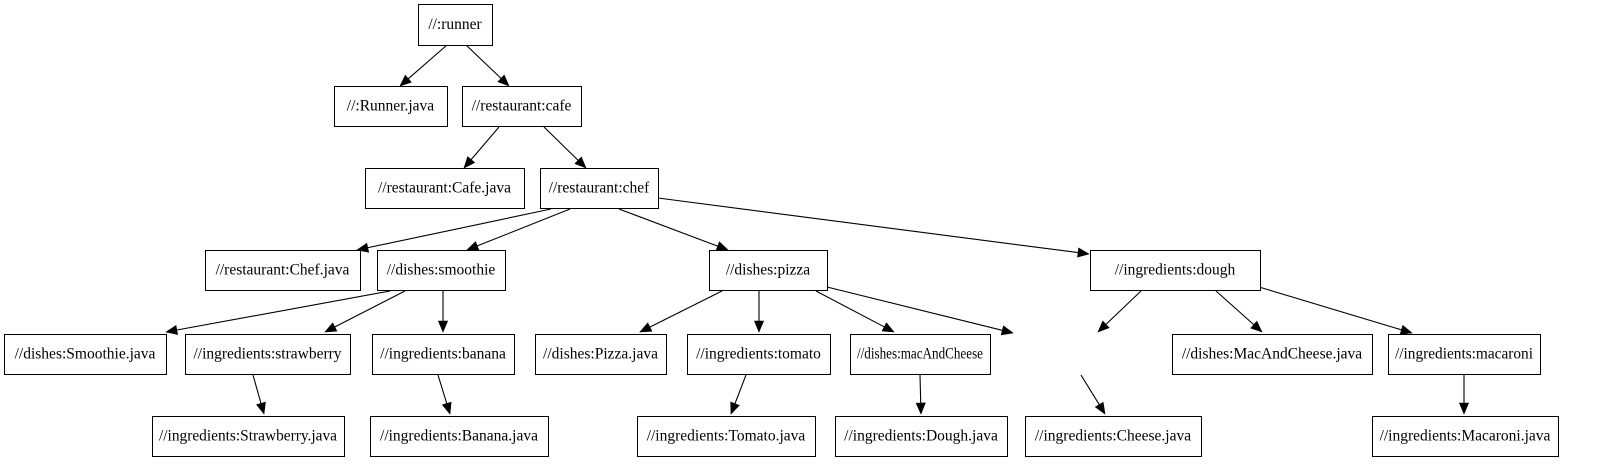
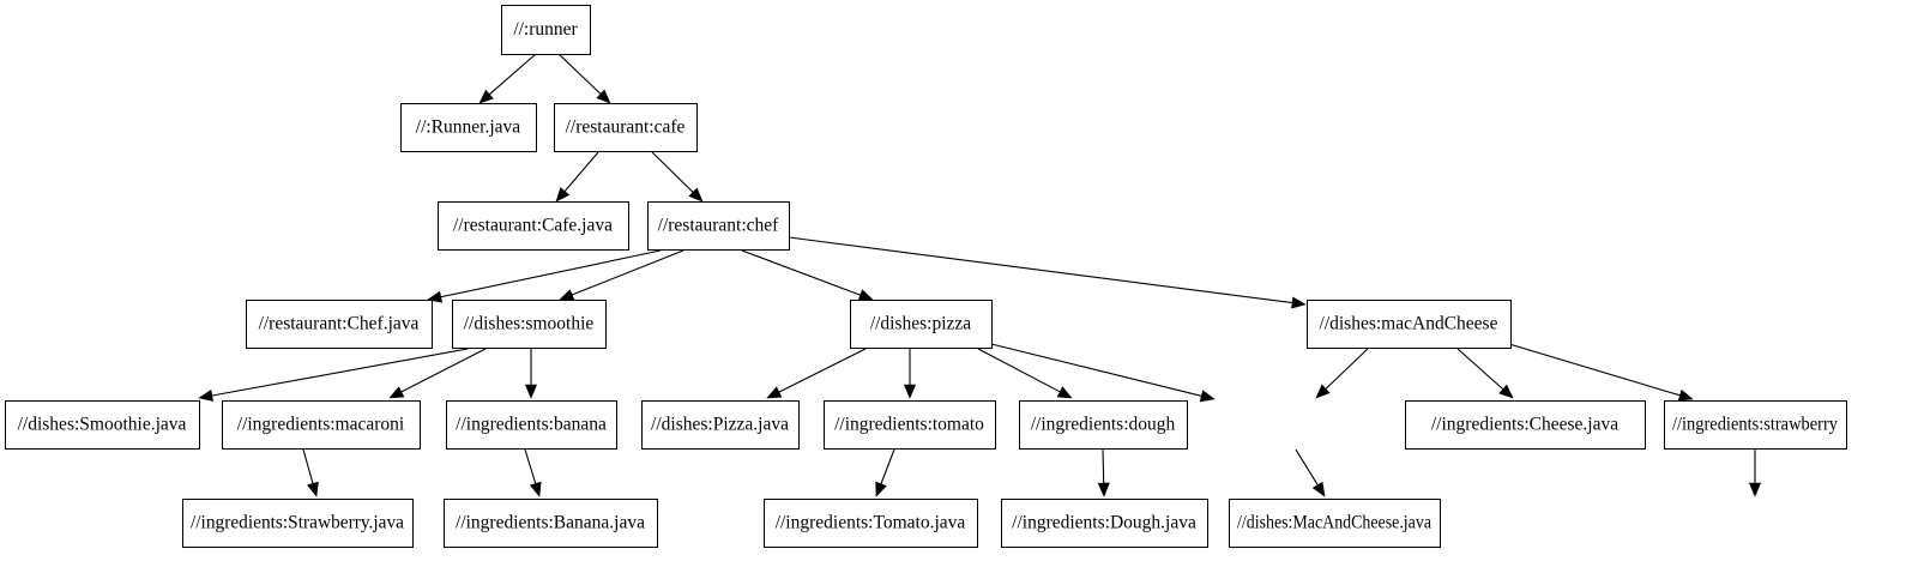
  //:runner
  //:Runner.java
  //restaurant:cafe
  //restaurant:Cafe.java
  //restaurant:chef
  //restaurant:Chef.java
  //dishes:smoothie
  //dishes:pizza
- //ingredients:dough
+ //dishes:macAndCheese
  //dishes:Smoothie.java
- //ingredients:strawberry
+ //ingredients:macaroni
  //ingredients:banana
  //dishes:Pizza.java
  //ingredients:tomato
- //dishes:macAndCheese
+ //ingredients:dough
- //dishes:MacAndCheese.java
+ //ingredients:Cheese.java
- //ingredients:macaroni
+ //ingredients:strawberry
  //ingredients:Strawberry.java
  //ingredients:Banana.java
  //ingredients:Tomato.java
  //ingredients:Dough.java
- //ingredients:Cheese.java
+ //dishes:MacAndCheese.java
- //ingredients:Macaroni.java
